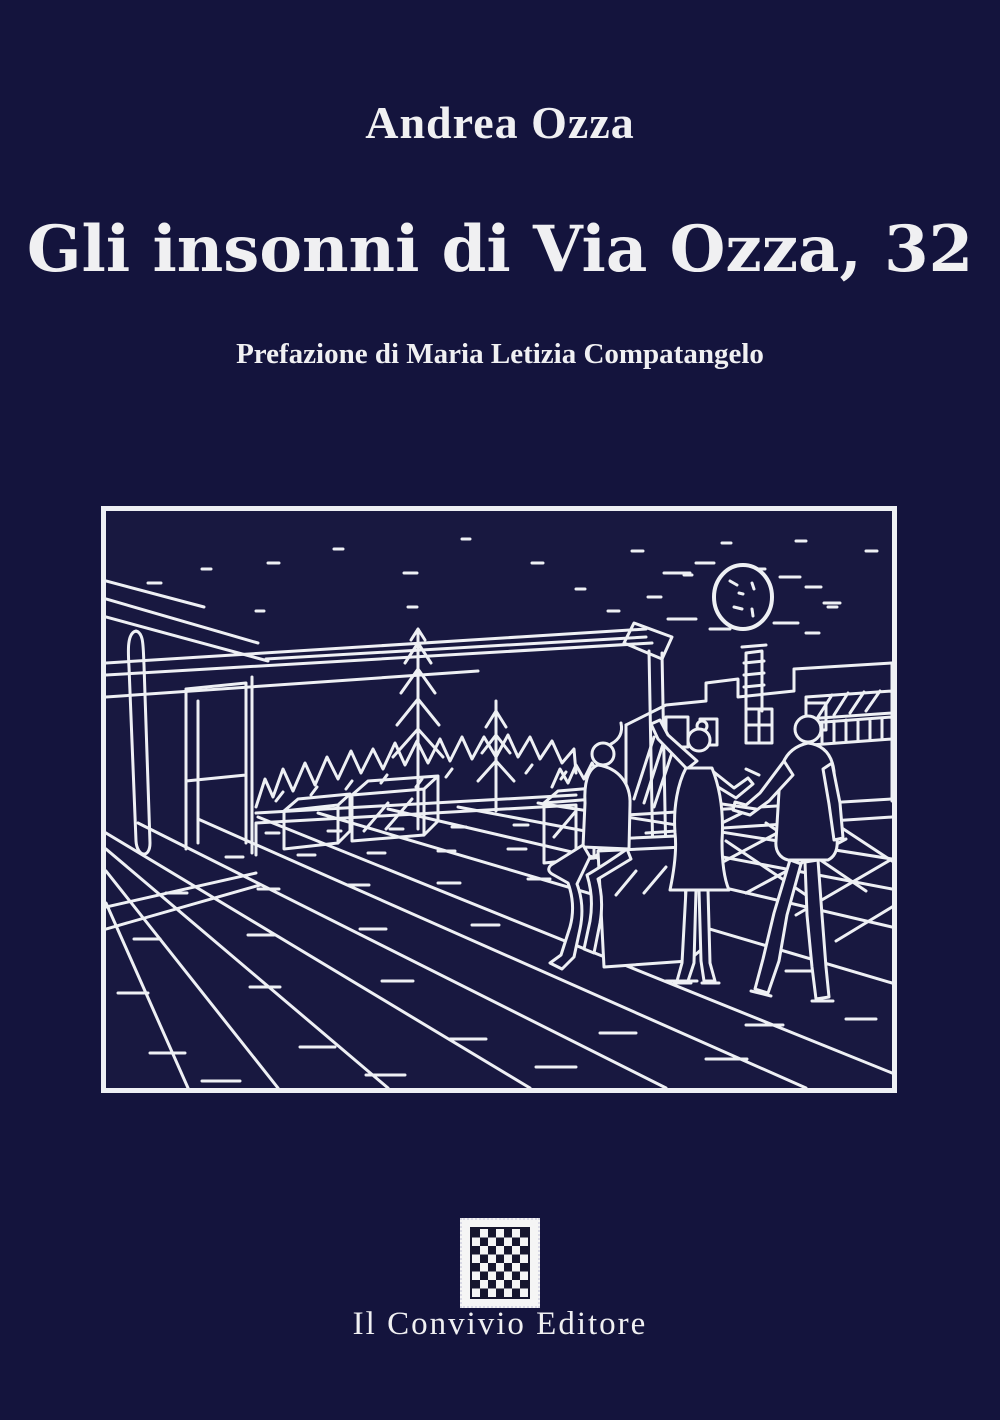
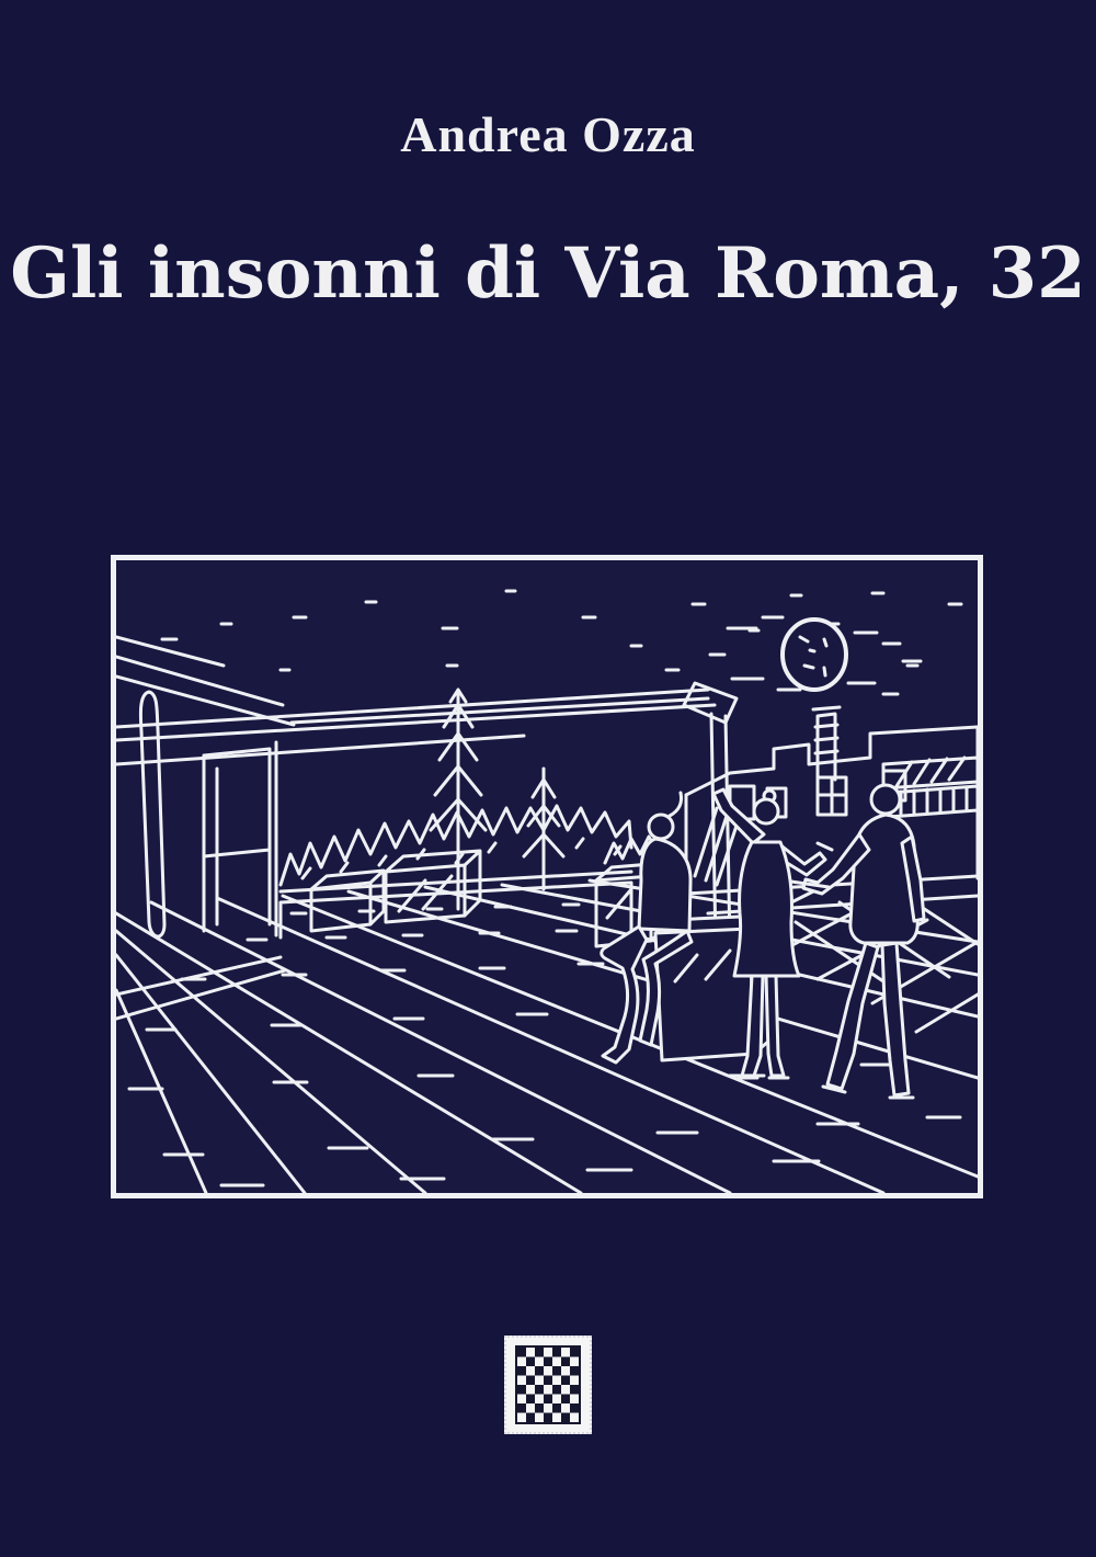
  Andrea Ozza
- Gli insonni di Via Ozza, 32
+ Gli insonni di Via Roma, 32
- Prefazione di Maria Letizia Compatangelo
- Il Convivio Editore
